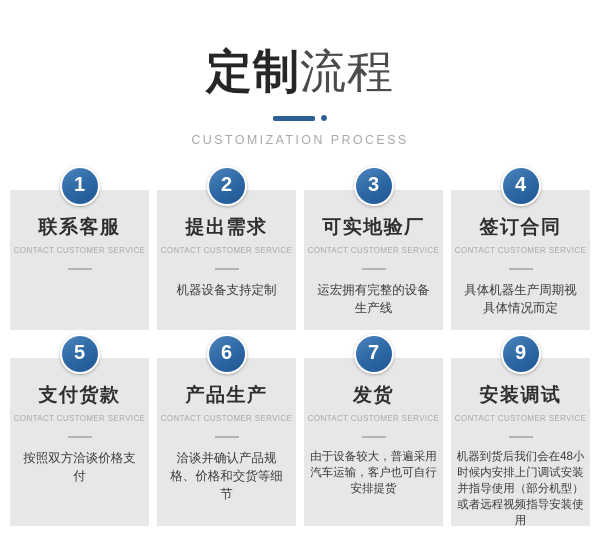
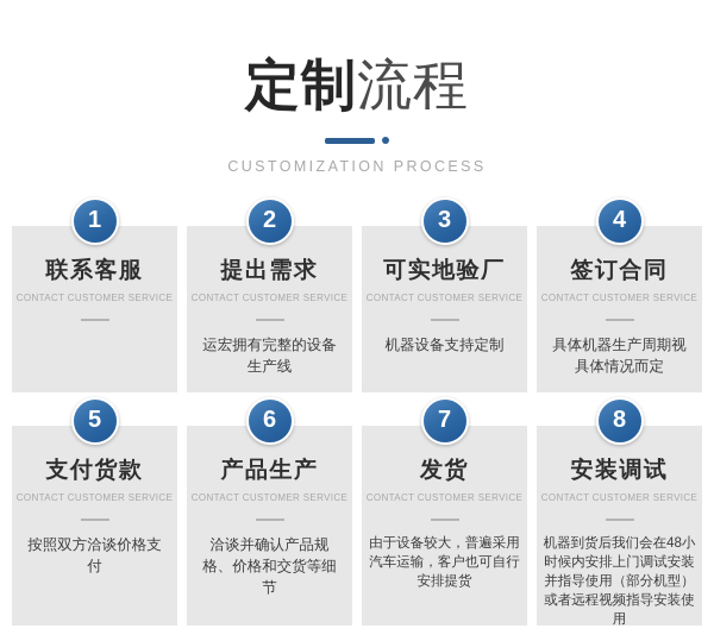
  定制流程
  CUSTOMIZATION PROCESS
  1
  联系客服
  CONTACT CUSTOMER SERVICE
  2
  提出需求
  CONTACT CUSTOMER SERVICE
- 机器设备支持定制
+ 运宏拥有完整的设备生产线
  3
  可实地验厂
  CONTACT CUSTOMER SERVICE
- 运宏拥有完整的设备生产线
+ 机器设备支持定制
  4
  签订合同
  CONTACT CUSTOMER SERVICE
  具体机器生产周期视具体情况而定
  5
  支付货款
  CONTACT CUSTOMER SERVICE
  按照双方洽谈价格支付
  6
  产品生产
  CONTACT CUSTOMER SERVICE
  洽谈并确认产品规格、价格和交货等细节
  7
  发货
  CONTACT CUSTOMER SERVICE
  由于设备较大，普遍采用汽车运输，客户也可自行安排提货
- 9
+ 8
  安装调试
  CONTACT CUSTOMER SERVICE
  机器到货后我们会在48小时候内安排上门调试安装并指导使用（部分机型）或者远程视频指导安装使用
